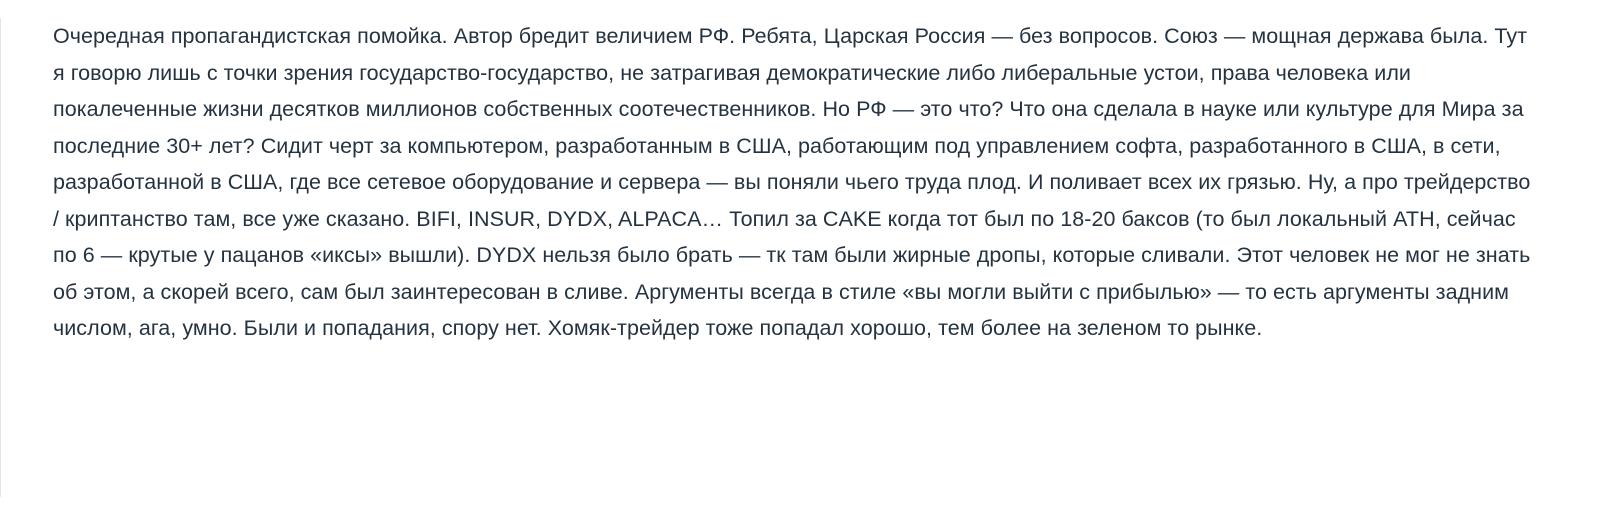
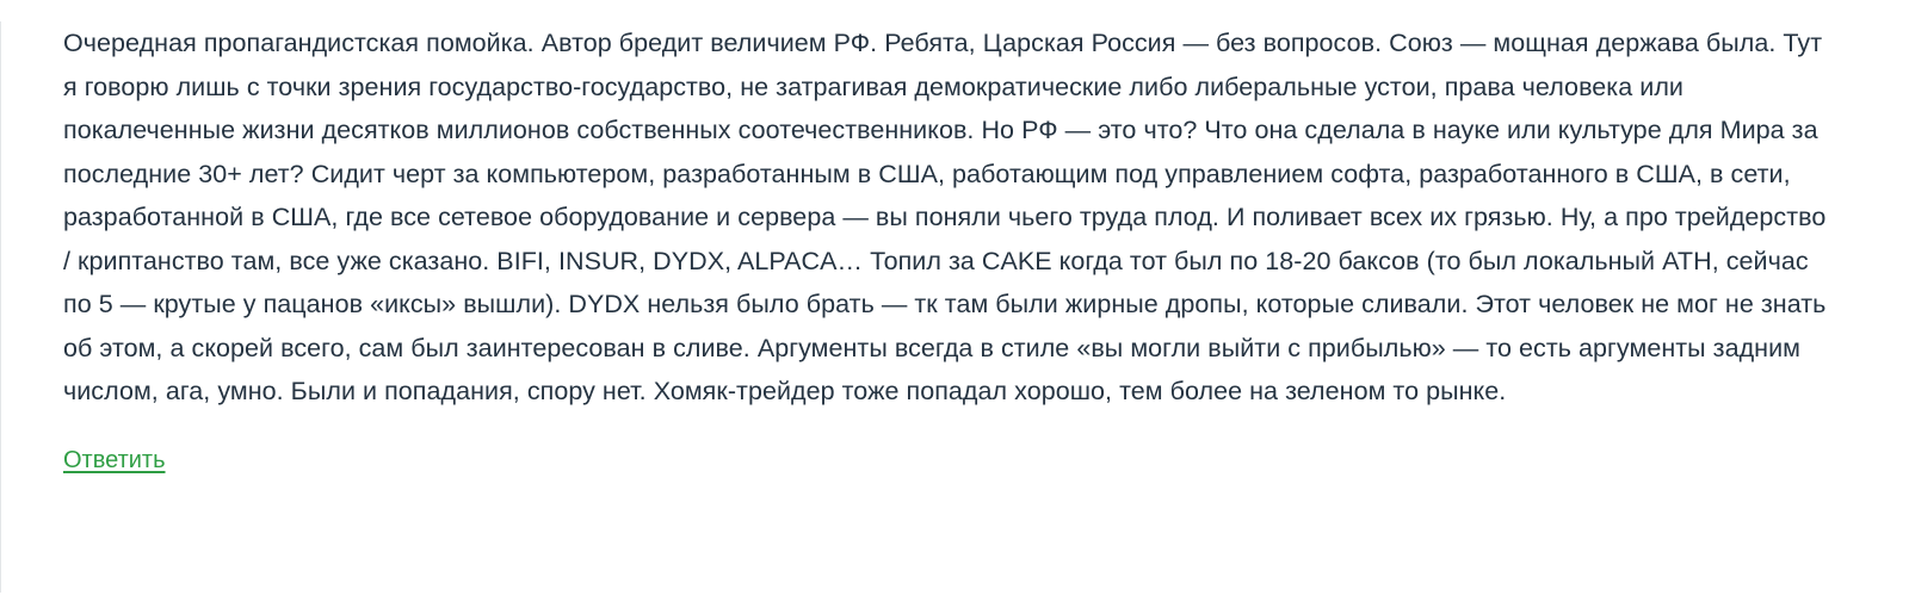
- Очередная пропагандистская помойка. Автор бредит величием РФ. Ребята, Царская Россия — без вопросов. Союз — мощная держава была. Тут я говорю лишь с точки зрения государство-государство, не затрагивая демократические либо либеральные устои, права человека или покалеченные жизни десятков миллионов собственных соотечественников. Но РФ — это что? Что она сделала в науке или культуре для Мира за последние 30+ лет? Сидит черт за компьютером, разработанным в США, работающим под управлением софта, разработанного в США, в сети, разработанной в США, где все сетевое оборудование и сервера — вы поняли чьего труда плод. И поливает всех их грязью. Ну, а про трейдерство / криптанство там, все уже сказано. BIFI, INSUR, DYDX, ALPACA… Топил за CAKE когда тот был по 18-20 баксов (то был локальный ATH, сейчас по 6 — крутые у пацанов «иксы» вышли). DYDX нельзя было брать — тк там были жирные дропы, которые сливали. Этот человек не мог не знать об этом, а скорей всего, сам был заинтересован в сливе. Аргументы всегда в стиле «вы могли выйти с прибылью» — то есть аргументы задним числом, ага, умно. Были и попадания, спору нет. Хомяк-трейдер тоже попадал хорошо, тем более на зеленом то рынке.
+ Очередная пропагандистская помойка. Автор бредит величием РФ. Ребята, Царская Россия — без вопросов. Союз — мощная держава была. Тут я говорю лишь с точки зрения государство-государство, не затрагивая демократические либо либеральные устои, права человека или покалеченные жизни десятков миллионов собственных соотечественников. Но РФ — это что? Что она сделала в науке или культуре для Мира за последние 30+ лет? Сидит черт за компьютером, разработанным в США, работающим под управлением софта, разработанного в США, в сети, разработанной в США, где все сетевое оборудование и сервера — вы поняли чьего труда плод. И поливает всех их грязью. Ну, а про трейдерство / криптанство там, все уже сказано. BIFI, INSUR, DYDX, ALPACA… Топил за CAKE когда тот был по 18-20 баксов (то был локальный ATH, сейчас по 5 — крутые у пацанов «иксы» вышли). DYDX нельзя было брать — тк там были жирные дропы, которые сливали. Этот человек не мог не знать об этом, а скорей всего, сам был заинтересован в сливе. Аргументы всегда в стиле «вы могли выйти с прибылью» — то есть аргументы задним числом, ага, умно. Были и попадания, спору нет. Хомяк-трейдер тоже попадал хорошо, тем более на зеленом то рынке.
+ Ответить
